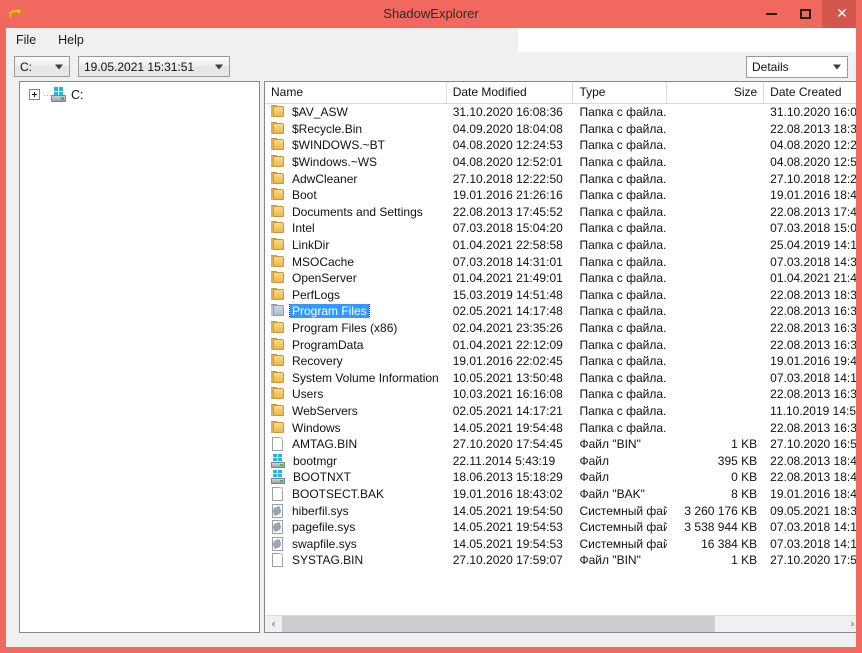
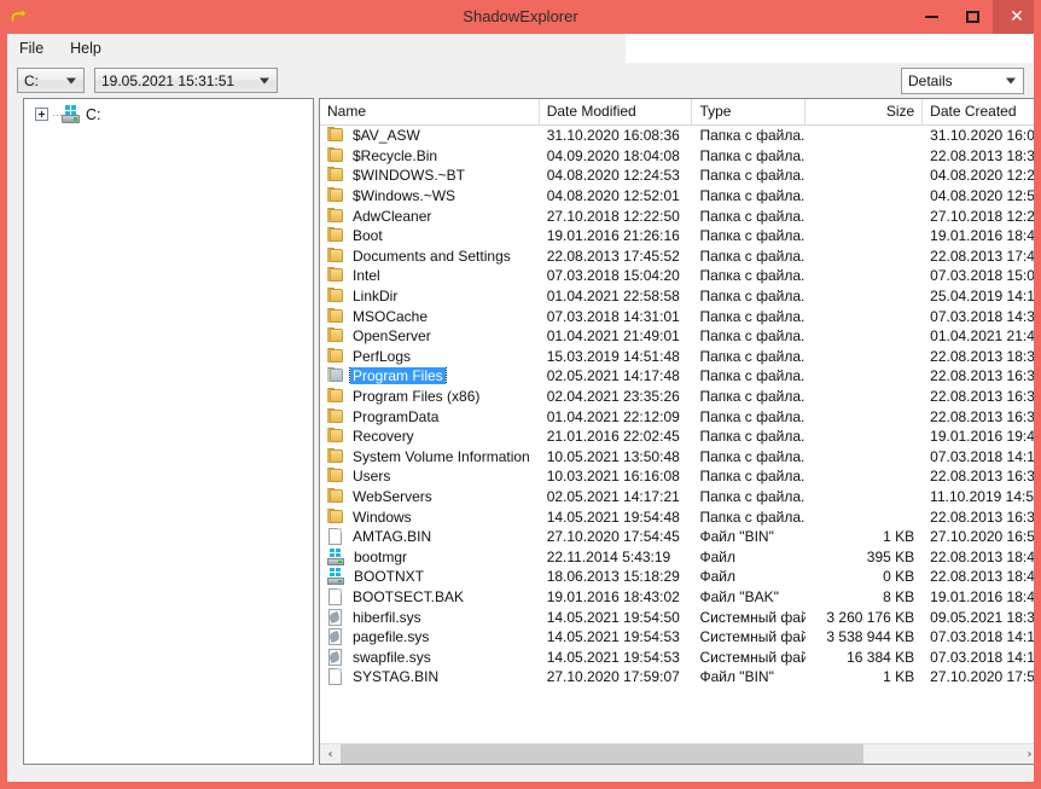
  ShadowExplorer
  ✕
  File
  Help
  C:
  19.05.2021 15:31:51
  Details
  C:
  Name
  Date Modified
  Type
  Size
  Date Created
  $AV_ASW
  31.10.2020 16:08:36
  Папка с файла.
  31.10.2020 16:0
  $Recycle.Bin
  04.09.2020 18:04:08
  Папка с файла.
  22.08.2013 18:3
  $WINDOWS.~BT
  04.08.2020 12:24:53
  Папка с файла.
  04.08.2020 12:2
  $Windows.~WS
  04.08.2020 12:52:01
  Папка с файла.
  04.08.2020 12:5
  AdwCleaner
  27.10.2018 12:22:50
  Папка с файла.
  27.10.2018 12:2
  Boot
  19.01.2016 21:26:16
  Папка с файла.
  19.01.2016 18:4
  Documents and Settings
  22.08.2013 17:45:52
  Папка с файла.
  22.08.2013 17:4
  Intel
  07.03.2018 15:04:20
  Папка с файла.
  07.03.2018 15:0
  LinkDir
  01.04.2021 22:58:58
  Папка с файла.
  25.04.2019 14:1
  MSOCache
  07.03.2018 14:31:01
  Папка с файла.
  07.03.2018 14:3
  OpenServer
  01.04.2021 21:49:01
  Папка с файла.
  01.04.2021 21:4
  PerfLogs
  15.03.2019 14:51:48
  Папка с файла.
  22.08.2013 18:3
  Program Files
  02.05.2021 14:17:48
  Папка с файла.
  22.08.2013 16:3
  Program Files (x86)
  02.04.2021 23:35:26
  Папка с файла.
  22.08.2013 16:3
  ProgramData
  01.04.2021 22:12:09
  Папка с файла.
  22.08.2013 16:3
  Recovery
- 19.01.2016 22:02:45
+ 21.01.2016 22:02:45
  Папка с файла.
  19.01.2016 19:4
  System Volume Information
  10.05.2021 13:50:48
  Папка с файла.
  07.03.2018 14:1
  Users
  10.03.2021 16:16:08
  Папка с файла.
  22.08.2013 16:3
  WebServers
  02.05.2021 14:17:21
  Папка с файла.
  11.10.2019 14:5
  Windows
  14.05.2021 19:54:48
  Папка с файла.
  22.08.2013 16:3
  AMTAG.BIN
  27.10.2020 17:54:45
  Файл "BIN"
  1 KB
  27.10.2020 16:5
  bootmgr
  22.11.2014 5:43:19
  Файл
  395 KB
  22.08.2013 18:4
  BOOTNXT
  18.06.2013 15:18:29
  Файл
  0 KB
  22.08.2013 18:4
  BOOTSECT.BAK
  19.01.2016 18:43:02
  Файл "BAK"
  8 KB
  19.01.2016 18:4
  hiberfil.sys
  14.05.2021 19:54:50
  Системный фай
  3 260 176 KB
  09.05.2021 18:3
  pagefile.sys
  14.05.2021 19:54:53
  Системный фай
  3 538 944 KB
  07.03.2018 14:1
  swapfile.sys
  14.05.2021 19:54:53
  Системный фай
  16 384 KB
  07.03.2018 14:1
  SYSTAG.BIN
  27.10.2020 17:59:07
  Файл "BIN"
  1 KB
  27.10.2020 17:5
  ‹
  ›
